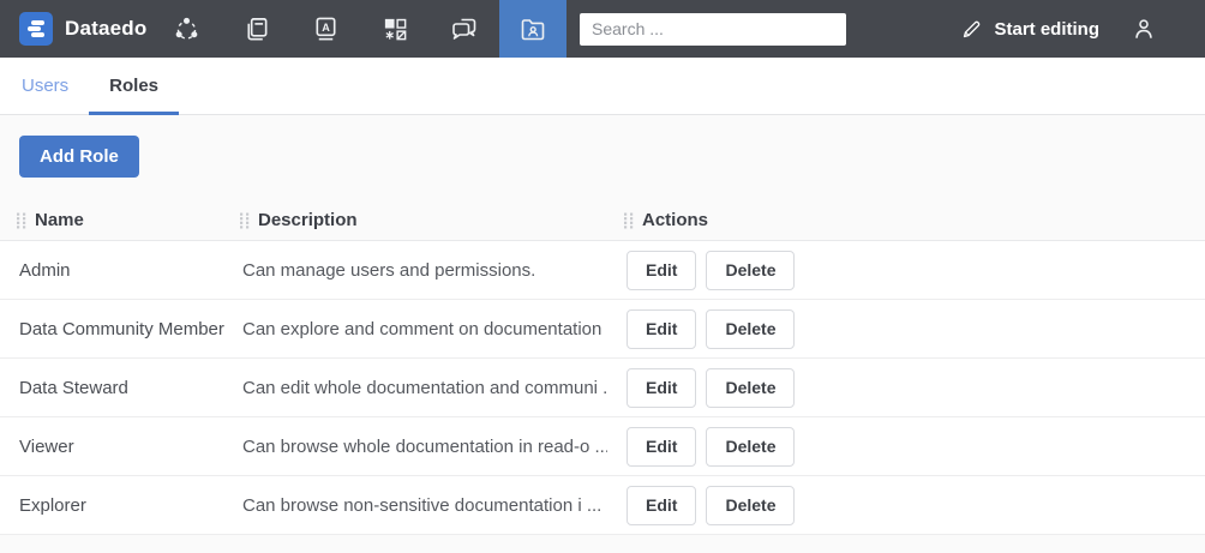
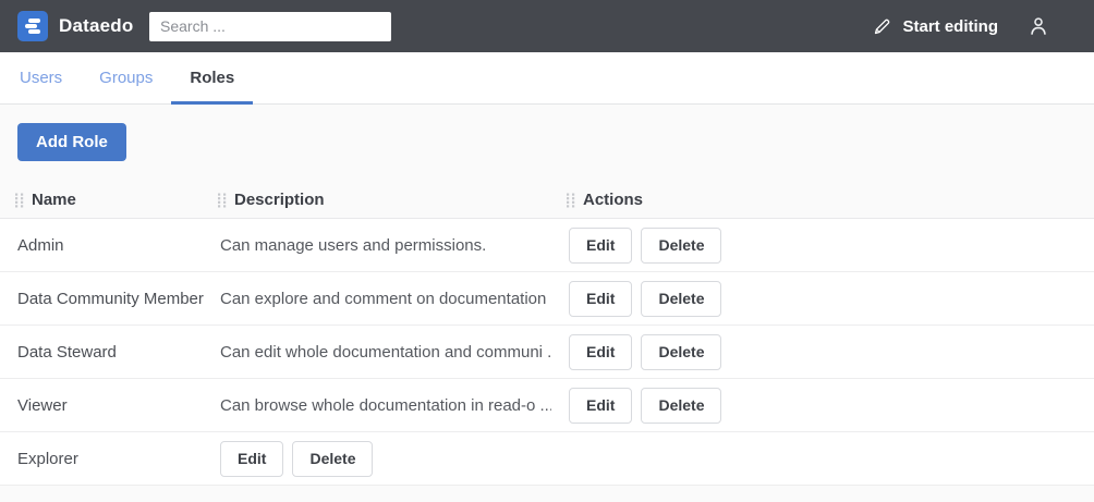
  Dataedo
- A
  Search ...
  Start editing
  Users
+ Groups
  Roles
  Add Role
  Name
  Description
  Actions
  Admin
  Can manage users and permissions.
  Edit
  Delete
  Data Community Member
  Can explore and comment on documentation
  Edit
  Delete
  Data Steward
  Can edit whole documentation and communi .
  Edit
  Delete
  Viewer
  Can browse whole documentation in read-o ...
  Edit
  Delete
  Explorer
- Can browse non-sensitive documentation i ...
  Edit
  Delete
